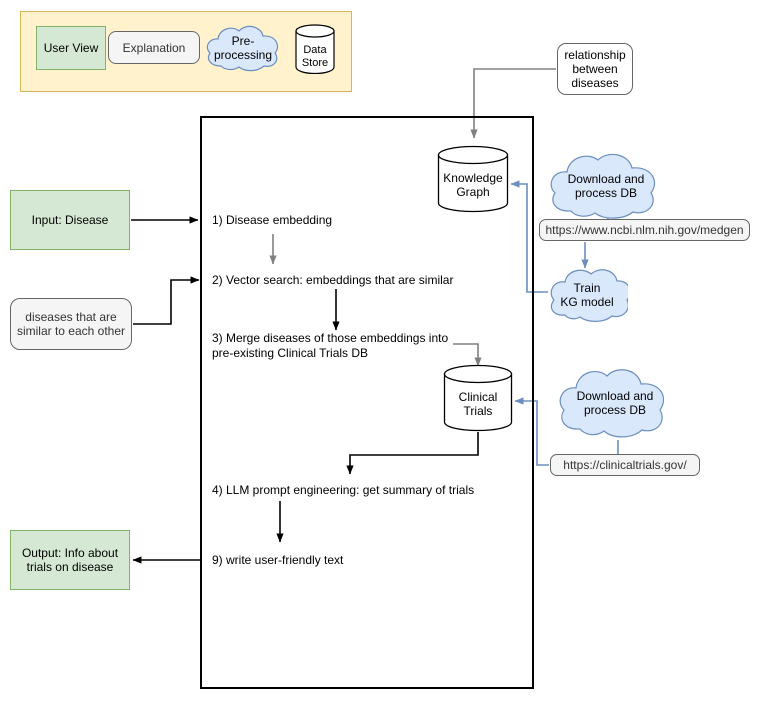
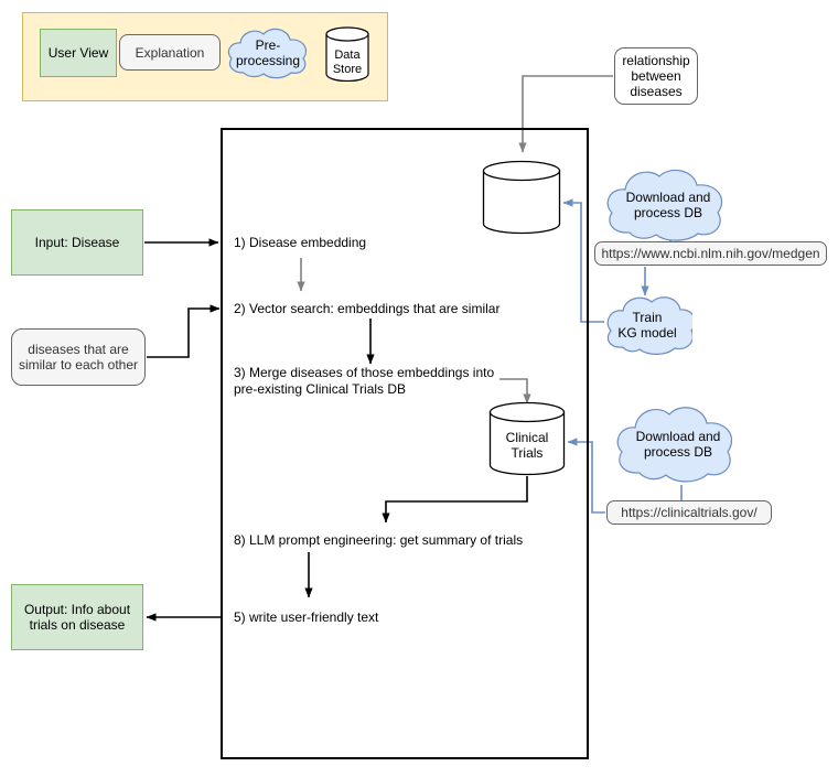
  User View
  Explanation
  Pre-
  processing
  Data
  Store
  Input: Disease
  diseases that are
  similar to each other
  Output: Info about
  trials on disease
  1) Disease embedding
  2) Vector search: embeddings that are similar
  3) Merge diseases of those embeddings into
  pre-existing Clinical Trials DB
- 4) LLM prompt engineering: get summary of trials
+ 8) LLM prompt engineering: get summary of trials
- 9) write user-friendly text
+ 5) write user-friendly text
- Knowledge
- Graph
  Clinical
  Trials
  relationship
  between
  diseases
  Download and
  process DB
  Train
  KG model
  Download and
  process DB
  https://www.ncbi.nlm.nih.gov/medgen
  https://clinicaltrials.gov/
